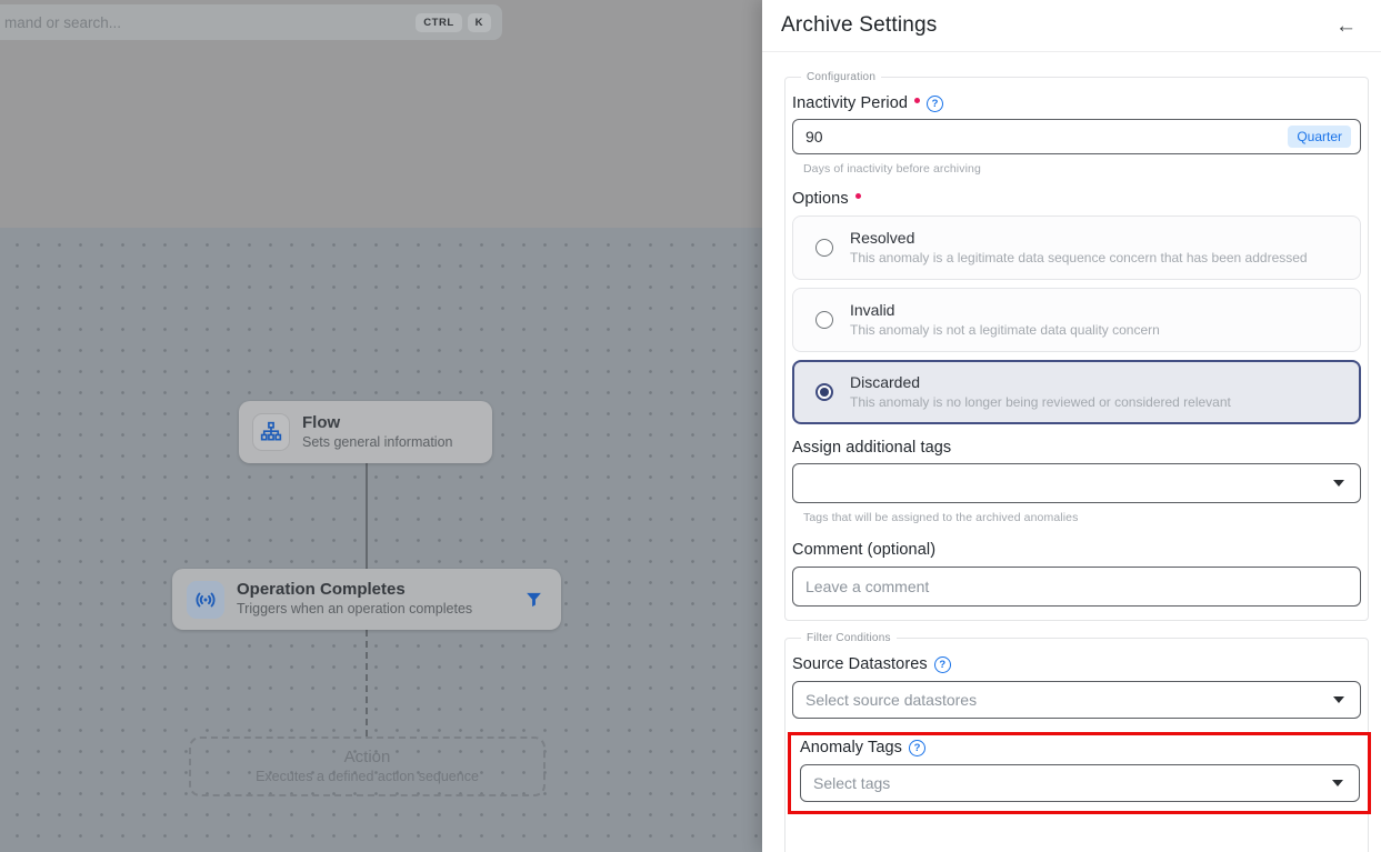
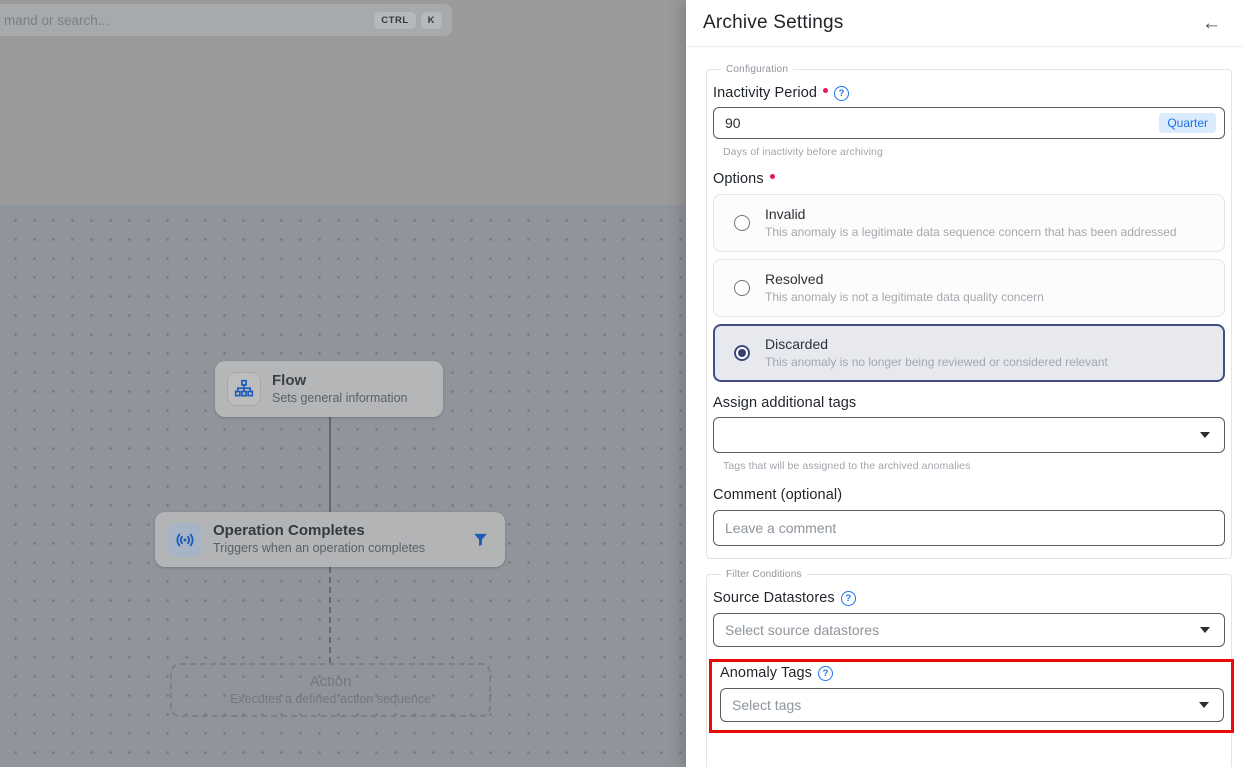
  mand or search...
  CTRL
  K
  Flow
  Sets general information
  Operation Completes
  Triggers when an operation completes
  Action
  Executes a defined action sequence
  Archive Settings
  ←
  Configuration
  Inactivity Period
  ?
  90
  Quarter
  Days of inactivity before archiving
  Options
- Resolved
+ Invalid
  This anomaly is a legitimate data sequence concern that has been addressed
- Invalid
+ Resolved
  This anomaly is not a legitimate data quality concern
  Discarded
  This anomaly is no longer being reviewed or considered relevant
  Assign additional tags
  Tags that will be assigned to the archived anomalies
  Comment (optional)
  Leave a comment
  Filter Conditions
  Source Datastores
  ?
  Select source datastores
  Anomaly Tags
  ?
  Select tags
